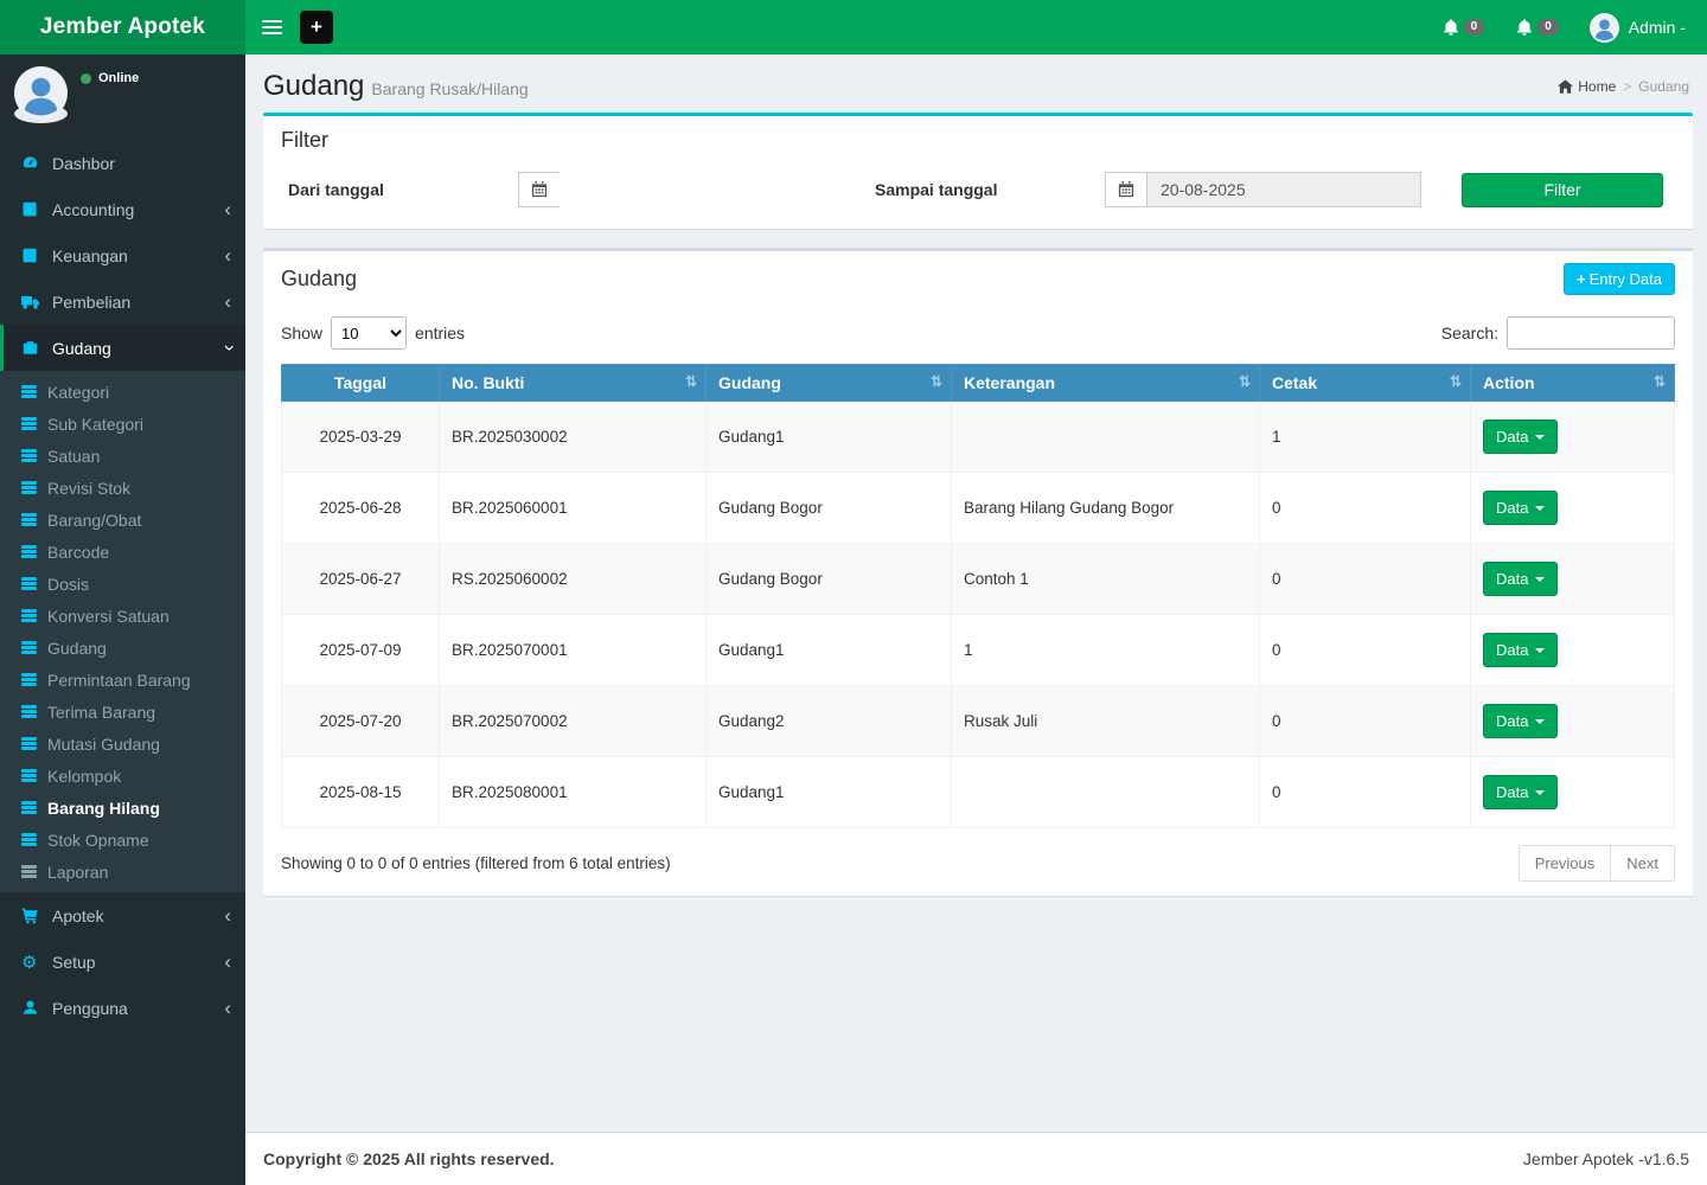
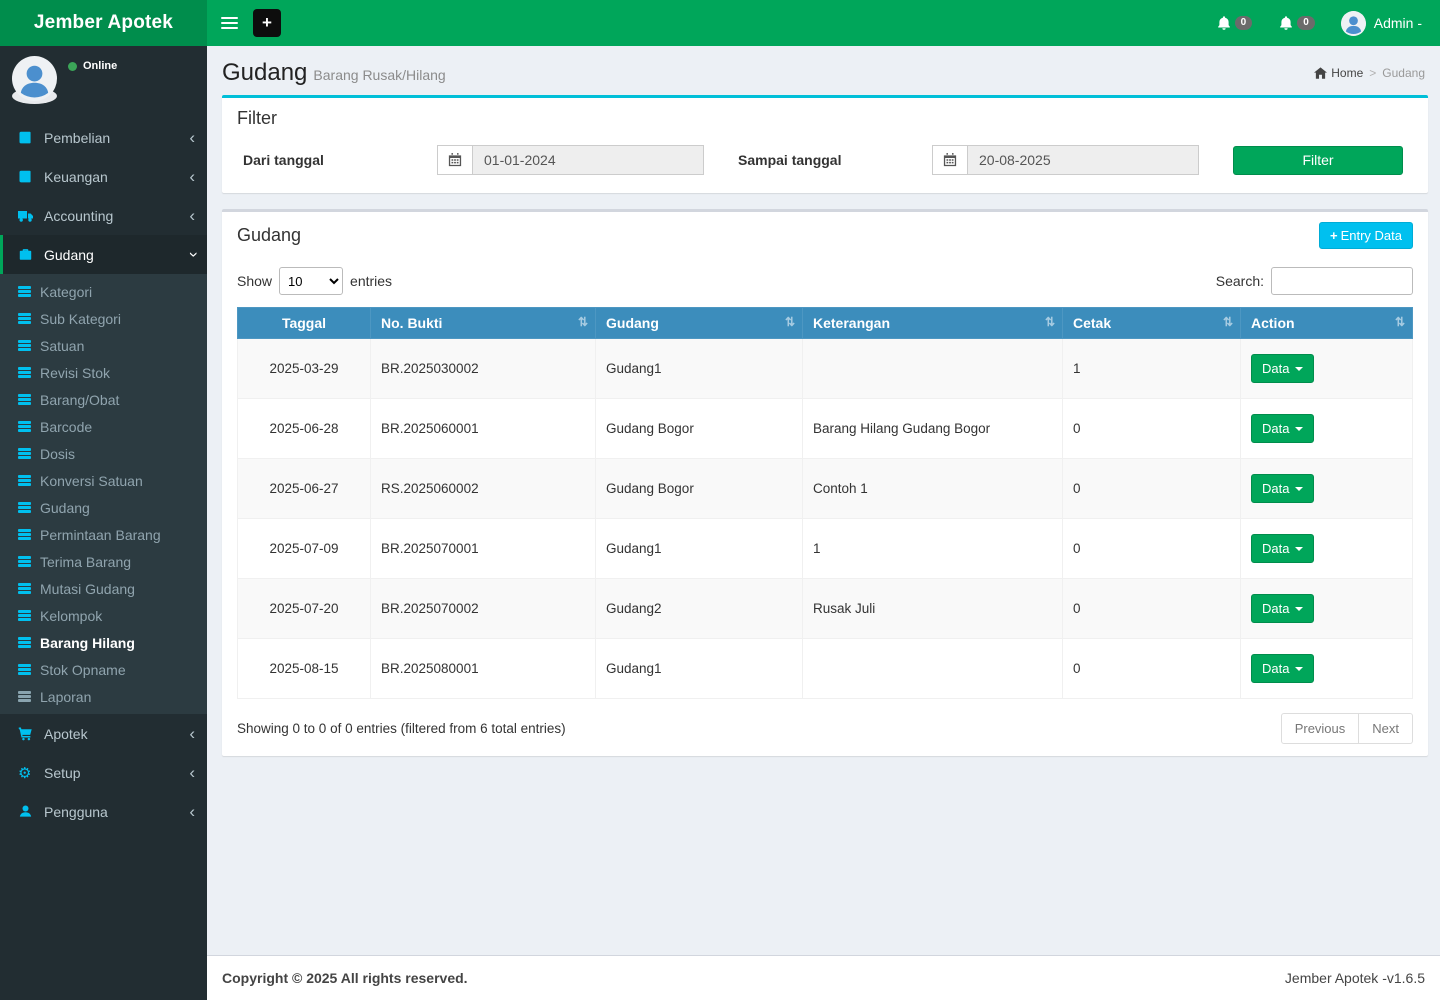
  Jember Apotek
  +
  0
  0
  Admin -
  Online
- Dashbor
- Accounting
+ Pembelian
  ‹
  Keuangan
  ‹
- Pembelian
+ Accounting
  ‹
  Gudang
  Kategori
  Sub Kategori
  Satuan
  Revisi Stok
  Barang/Obat
  Barcode
  Dosis
  Konversi Satuan
  Gudang
  Permintaan Barang
  Terima Barang
  Mutasi Gudang
  Kelompok
  Barang Hilang
  Stok Opname
  Laporan
  Apotek
  ‹
  ⚙
  Setup
  ‹
  Pengguna
  ‹
  Gudang Barang Rusak/Hilang
  Home
  >
  Gudang
  Filter
  Dari tanggal
+ 01-01-2024
  Sampai tanggal
  20-08-2025
  Filter
  Gudang
  +
  Entry Data
  Show
  10
  entries
  Search:
  Taggal	No. Bukti ⇅	Gudang ⇅	Keterangan ⇅	Cetak ⇅	Action ⇅
  2025-03-29	BR.2025030002	Gudang1		1	Data
  2025-06-28	BR.2025060001	Gudang Bogor	Barang Hilang Gudang Bogor	0	Data
  2025-06-27	RS.2025060002	Gudang Bogor	Contoh 1	0	Data
  2025-07-09	BR.2025070001	Gudang1	1	0	Data
  2025-07-20	BR.2025070002	Gudang2	Rusak Juli	0	Data
  2025-08-15	BR.2025080001	Gudang1		0	Data
  Showing 0 to 0 of 0 entries (filtered from 6 total entries)
  Previous
  Next
  Copyright © 2025 All rights reserved.
  Jember Apotek -v1.6.5
